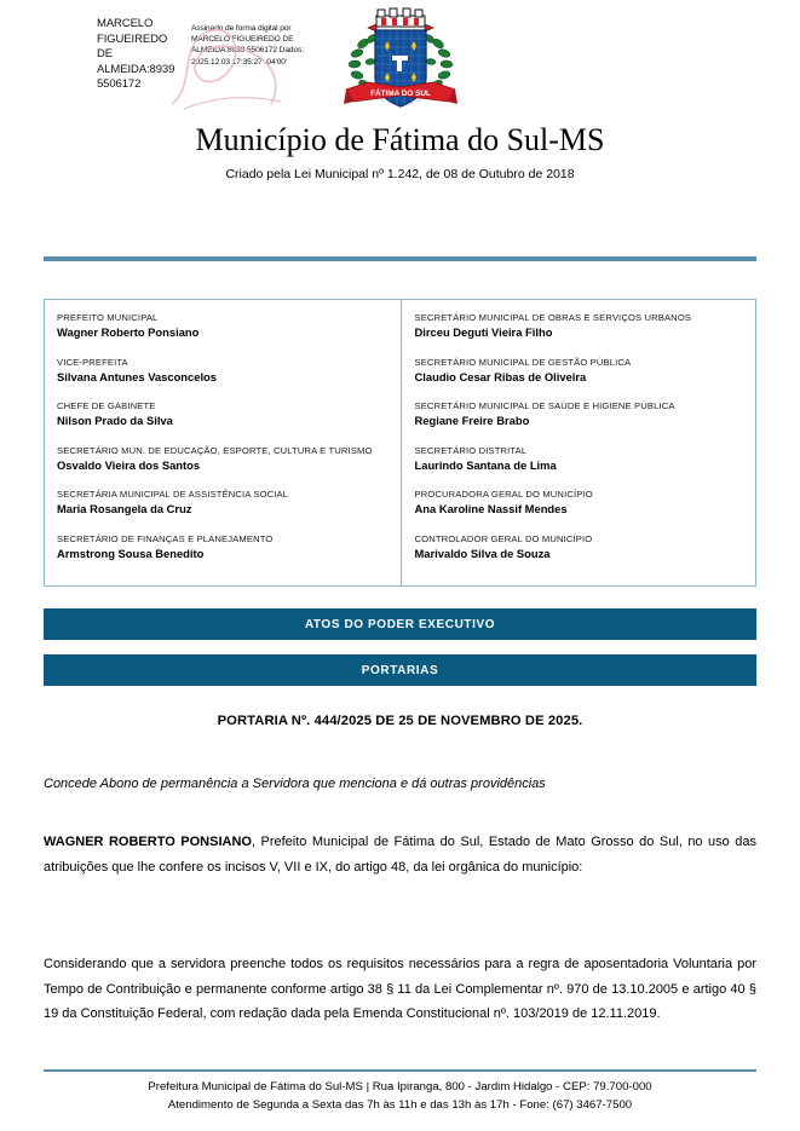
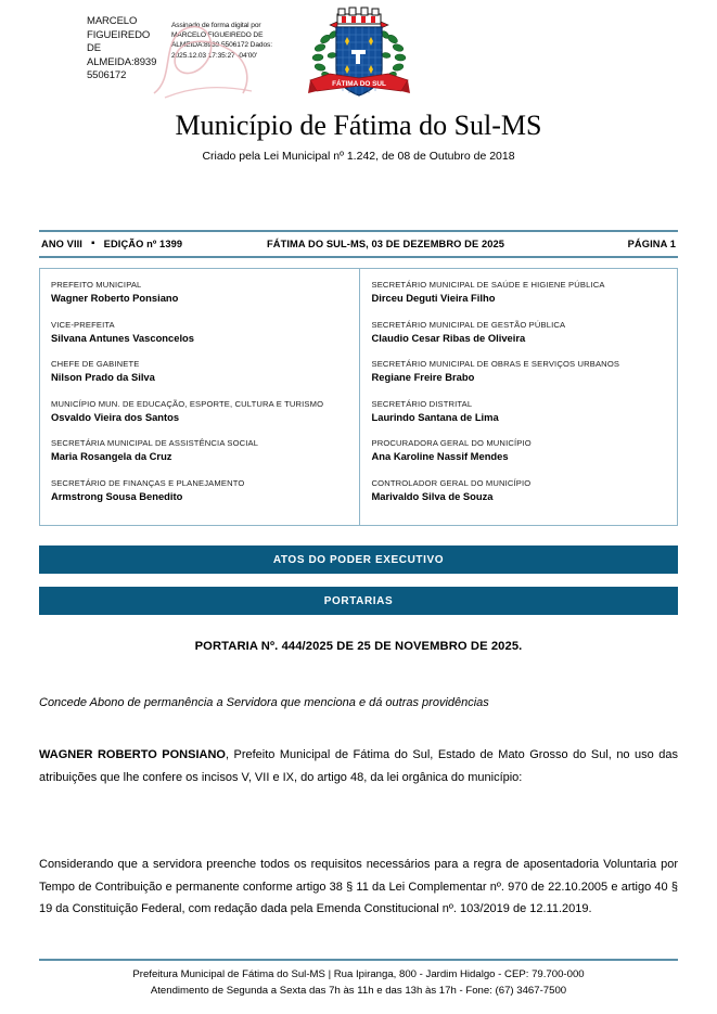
  MARCELO FIGUEIREDO DE ALMEIDA:8939 5506172
  Município de Fátima do Sul-MS
  Criado pela Lei Municipal nº 1.242, de 08 de Outubro de 2018
+ ANO VIII
+ ▪
+ EDIÇÃO nº 1399
+ FÁTIMA DO SUL-MS, 03 DE DEZEMBRO DE 2025
+ PÁGINA 1
  PREFEITO MUNICIPAL
  Wagner Roberto Ponsiano
  VICE-PREFEITA
  Silvana Antunes Vasconcelos
  CHEFE DE GABINETE
  Nilson Prado da Silva
- SECRETÁRIO MUN. DE EDUCAÇÃO, ESPORTE, CULTURA E TURISMO
+ MUNICÍPIO MUN. DE EDUCAÇÃO, ESPORTE, CULTURA E TURISMO
  Osvaldo Vieira dos Santos
  SECRETÁRIA MUNICIPAL DE ASSISTÊNCIA SOCIAL
  Maria Rosangela da Cruz
  SECRETÁRIO DE FINANÇAS E PLANEJAMENTO
  Armstrong Sousa Benedito
- SECRETÁRIO MUNICIPAL DE OBRAS E SERVIÇOS URBANOS
+ SECRETÁRIO MUNICIPAL DE SAÚDE E HIGIENE PÚBLICA
  Dirceu Deguti Vieira Filho
  SECRETÁRIO MUNICIPAL DE GESTÃO PÚBLICA
  Claudio Cesar Ribas de Oliveira
- SECRETÁRIO MUNICIPAL DE SAÚDE E HIGIENE PÚBLICA
+ SECRETÁRIO MUNICIPAL DE OBRAS E SERVIÇOS URBANOS
  Regiane Freire Brabo
  SECRETÁRIO DISTRITAL
  Laurindo Santana de Lima
  PROCURADORA GERAL DO MUNICÍPIO
  Ana Karoline Nassif Mendes
  CONTROLADOR GERAL DO MUNICÍPIO
  Marivaldo Silva de Souza
  ATOS DO PODER EXECUTIVO
  PORTARIAS
  PORTARIA Nº. 444/2025 DE 25 DE NOVEMBRO DE 2025.
  Concede Abono de permanência a Servidora que menciona e dá outras providências
  WAGNER ROBERTO PONSIANO, Prefeito Municipal de Fátima do Sul, Estado de Mato Grosso do Sul, no uso das atribuições que lhe confere os incisos V, VII e IX, do artigo 48, da lei orgânica do município:
- Considerando que a servidora preenche todos os requisitos necessários para a regra de aposentadoria Voluntaria por Tempo de Contribuição e permanente conforme artigo 38 § 11 da Lei Complementar nº. 970 de 13.10.2005 e artigo 40 § 19 da Constituição Federal, com redação dada pela Emenda Constitucional nº. 103/2019 de 12.11.2019.
+ Considerando que a servidora preenche todos os requisitos necessários para a regra de aposentadoria Voluntaria por Tempo de Contribuição e permanente conforme artigo 38 § 11 da Lei Complementar nº. 970 de 22.10.2005 e artigo 40 § 19 da Constituição Federal, com redação dada pela Emenda Constitucional nº. 103/2019 de 12.11.2019.
  Prefeitura Municipal de Fátima do Sul-MS | Rua Ipiranga, 800 - Jardim Hidalgo - CEP: 79.700-000
  Atendimento de Segunda a Sexta das 7h às 11h e das 13h às 17h - Fone: (67) 3467-7500
